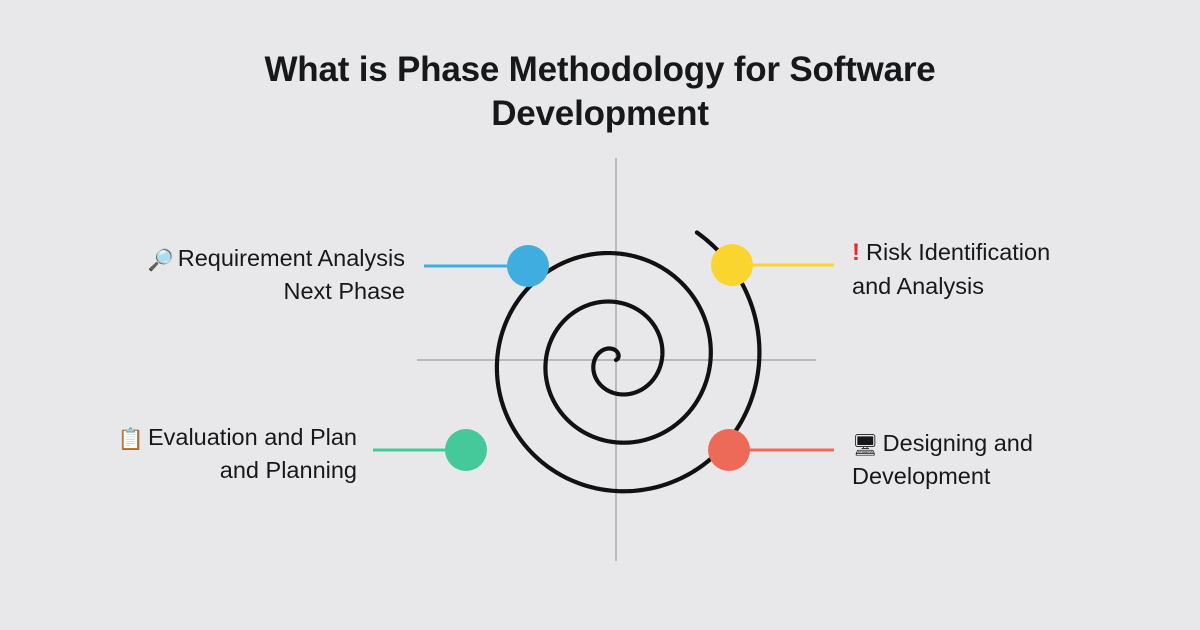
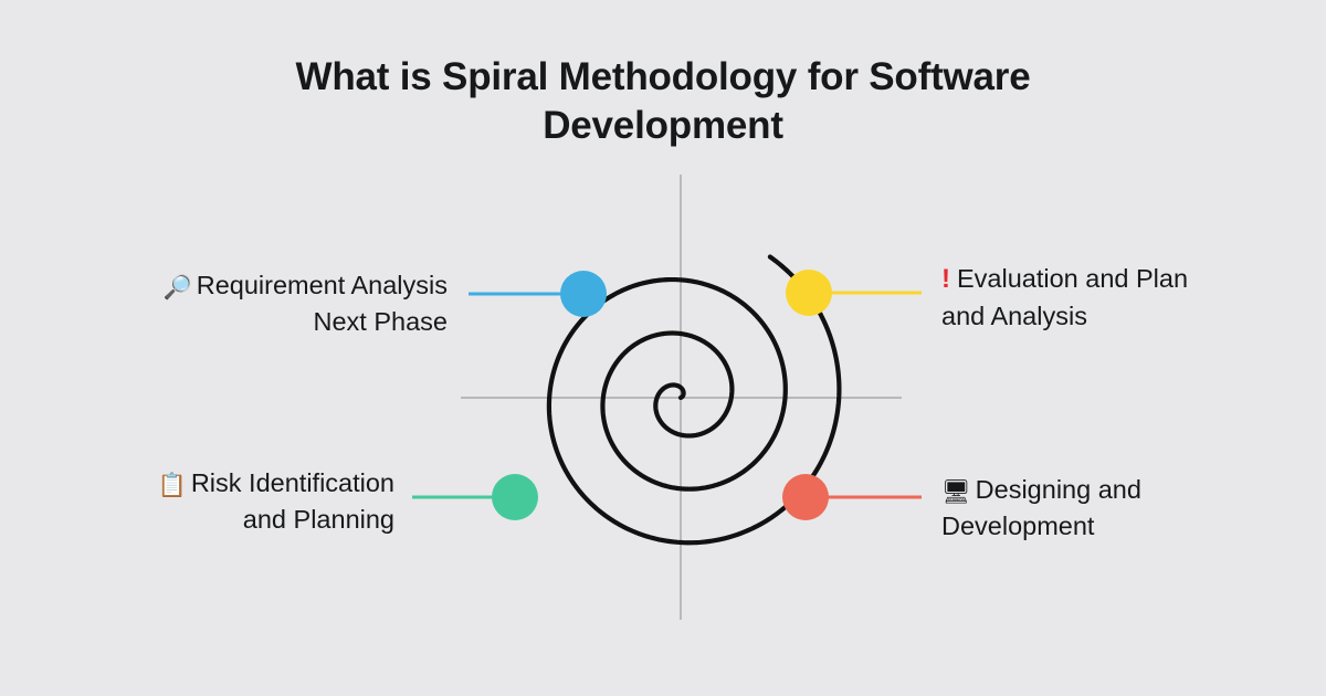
- What is Phase Methodology for Software
+ What is Spiral Methodology for Software
  Development
  🔎 Requirement Analysis
  Next Phase
- ! Risk Identification
+ ! Evaluation and Plan
  and Analysis
- 📋 Evaluation and Plan
+ 📋 Risk Identification
  and Planning
  🖥 Designing and
  Development
